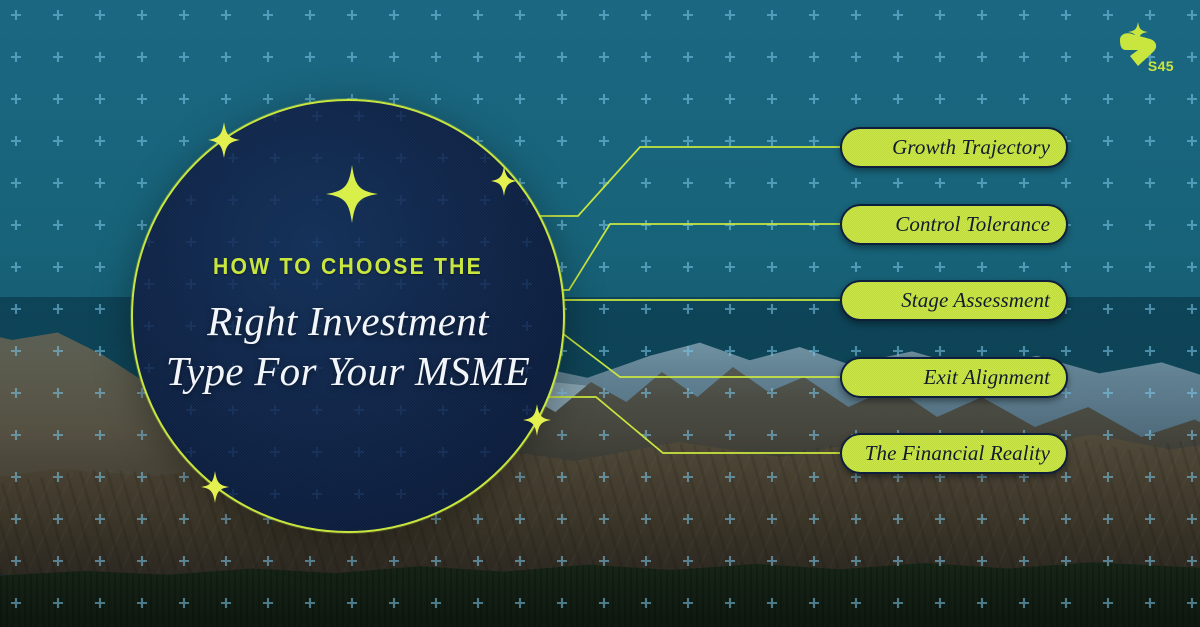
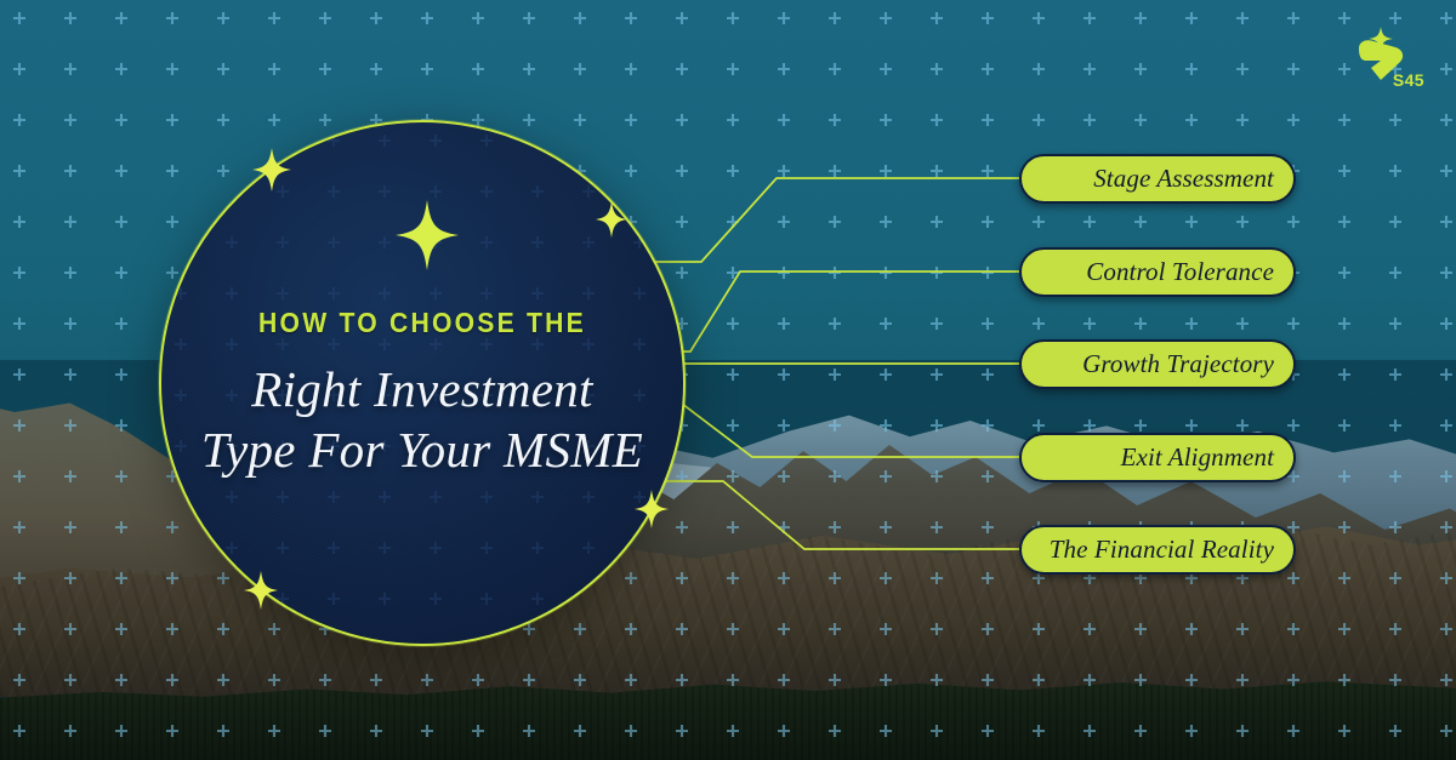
  HOW TO CHOOSE THE
  Right Investment
  Type For Your MSME
- Growth Trajectory
+ Stage Assessment
  Control Tolerance
- Stage Assessment
+ Growth Trajectory
  Exit Alignment
  The Financial Reality
  S45
